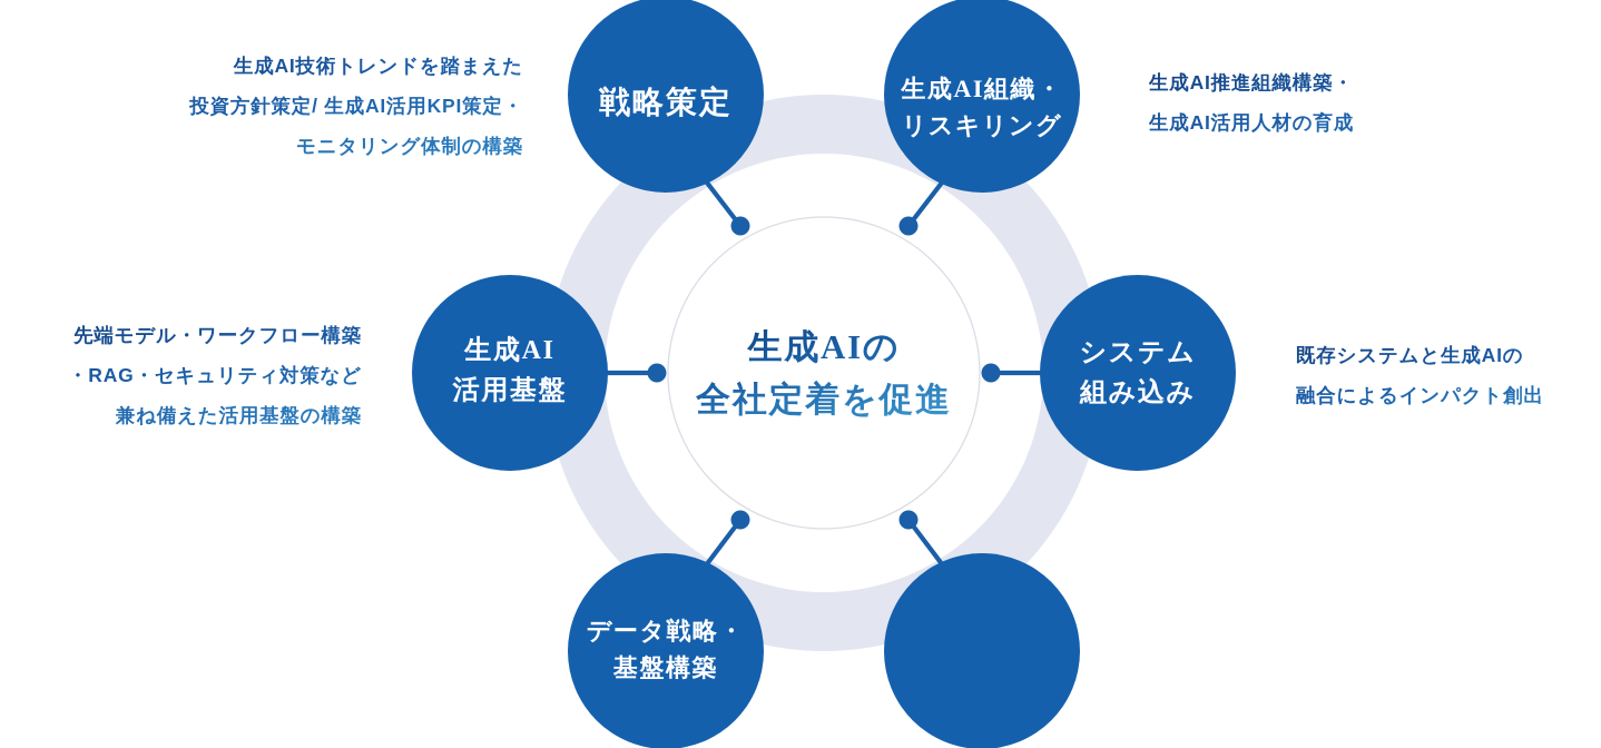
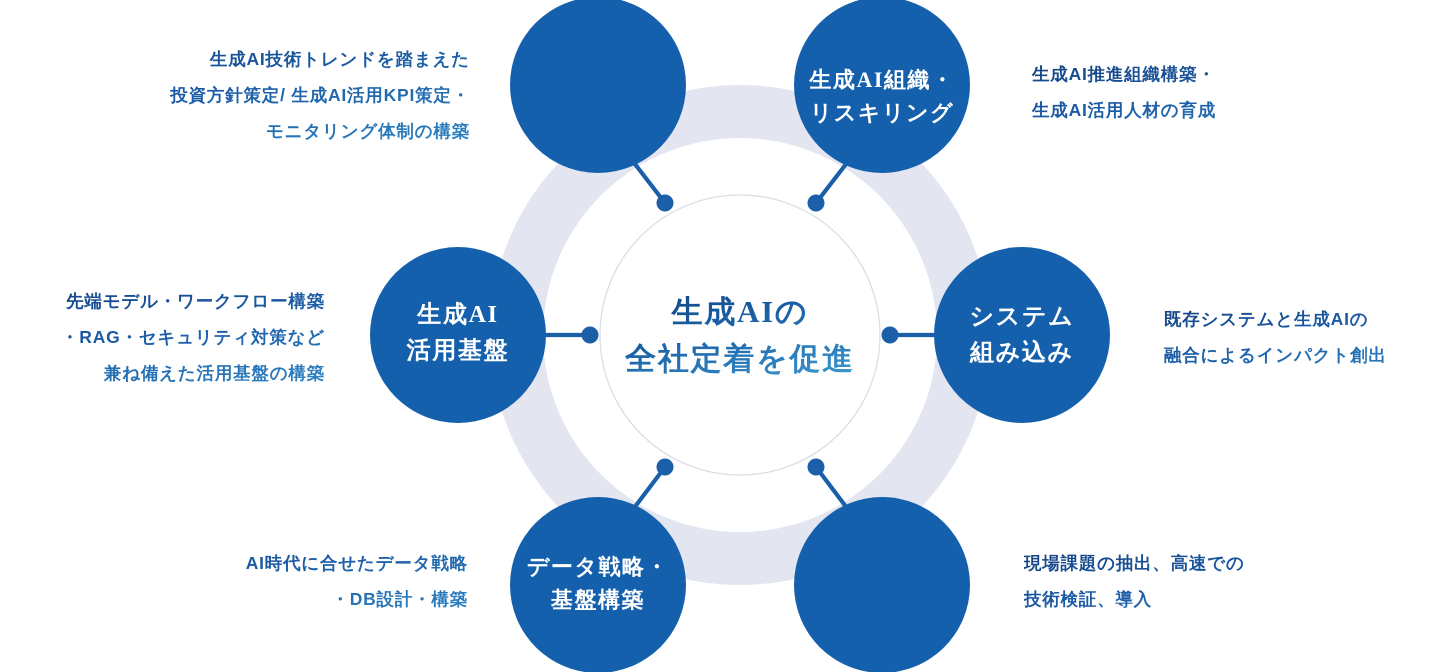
- 戦略策定
  生成AI組織・
  リスキリング
  システム
  組み込み
  データ戦略・
  基盤構築
  生成AI
  活用基盤
  生成AIの
  全社定着を促進
  生成AI技術トレンドを踏まえた
  投資方針策定/ 生成AI活用KPI策定・
  モニタリング体制の構築
  生成AI推進組織構築・
  生成AI活用人材の育成
  既存システムと生成AIの
  融合によるインパクト創出
+ 現場課題の抽出、高速での
+ 技術検証、導入
+ AI時代に合せたデータ戦略
+ ・DB設計・構築
  先端モデル・ワークフロー構築
  ・RAG・セキュリティ対策など
  兼ね備えた活用基盤の構築
